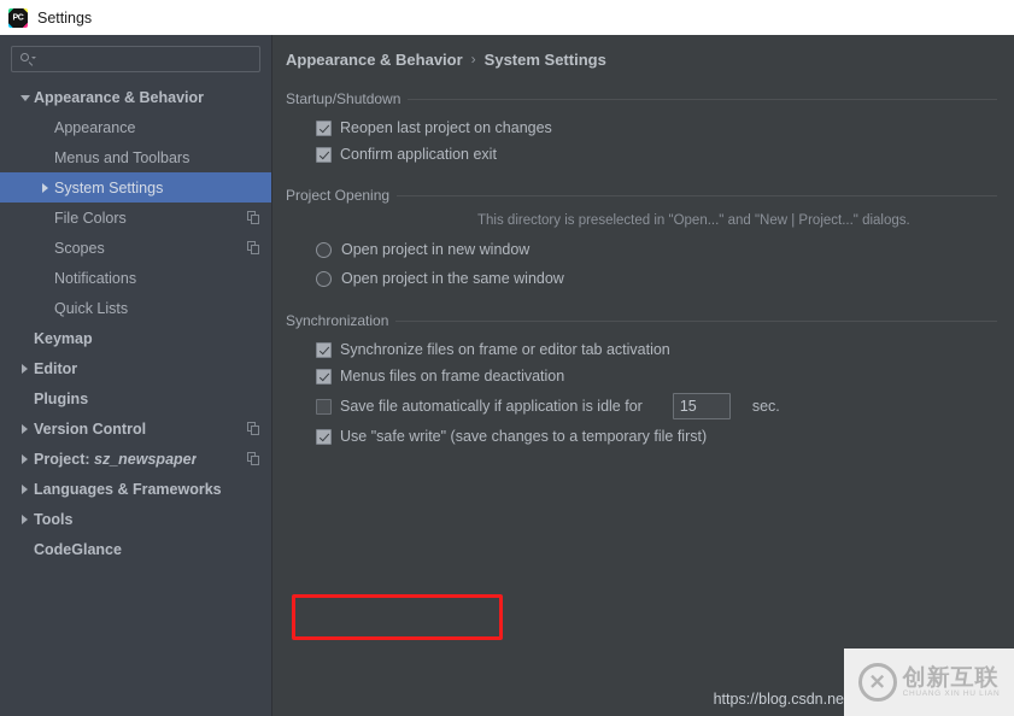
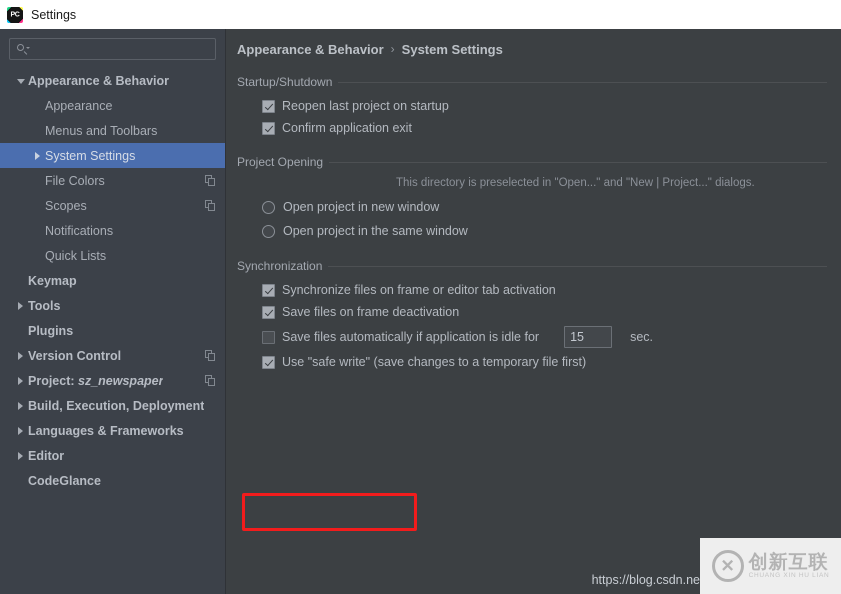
  Settings
  Appearance & Behavior
  Appearance
  Menus and Toolbars
  System Settings
  File Colors
  Scopes
  Notifications
  Quick Lists
  Keymap
- Editor
+ Tools
  Plugins
  Version Control
  Project: sz_newspaper
+ Build, Execution, Deployment
  Languages & Frameworks
- Tools
+ Editor
  CodeGlance
  Appearance & Behavior
  ›
  System Settings
  Startup/Shutdown
- Reopen last project on changes
+ Reopen last project on startup
  Confirm application exit
  Project Opening
  This directory is preselected in "Open..." and "New | Project..." dialogs.
  Open project in new window
  Open project in the same window
  Synchronization
  Synchronize files on frame or editor tab activation
- Menus files on frame deactivation
+ Save files on frame deactivation
- Save file automatically if application is idle for
+ Save files automatically if application is idle for
  15
  sec.
  Use "safe write" (save changes to a temporary file first)
  https://blog.csdn.ne
  创新互联
